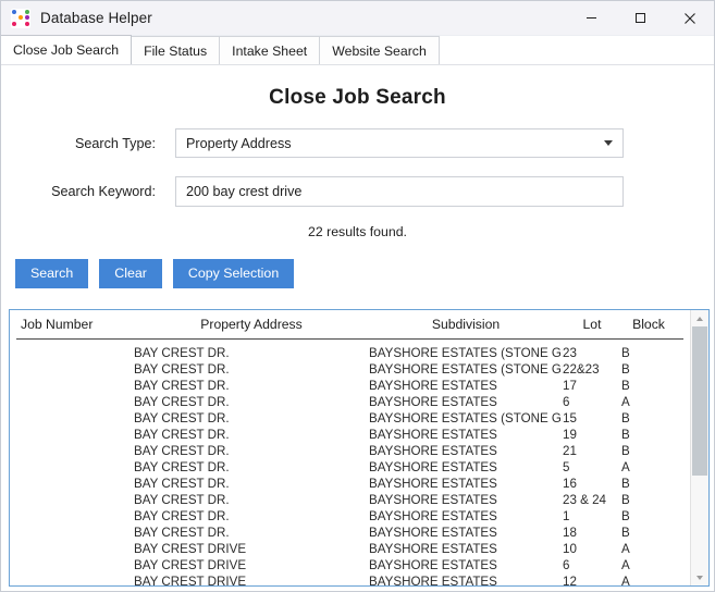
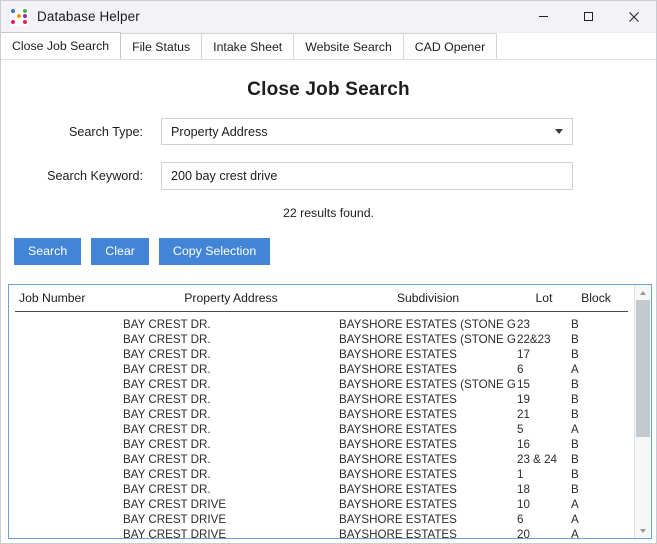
  Database Helper
  Close Job Search
  File Status
  Intake Sheet
  Website Search
+ CAD Opener
  Close Job Search
  Search Type:
  Property Address
  Search Keyword:
  200 bay crest drive
  22 results found.
  Search
  Clear
  Copy Selection
  Job Number
  Property Address
  Subdivision
  Lot
  Block
  BAY CREST DR.
  BAYSHORE ESTATES (STONE G
  23
  B
  BAY CREST DR.
  BAYSHORE ESTATES (STONE G
  22&23
  B
  BAY CREST DR.
  BAYSHORE ESTATES
  17
  B
  BAY CREST DR.
  BAYSHORE ESTATES
  6
  A
  BAY CREST DR.
  BAYSHORE ESTATES (STONE G
  15
  B
  BAY CREST DR.
  BAYSHORE ESTATES
  19
  B
  BAY CREST DR.
  BAYSHORE ESTATES
  21
  B
  BAY CREST DR.
  BAYSHORE ESTATES
  5
  A
  BAY CREST DR.
  BAYSHORE ESTATES
  16
  B
  BAY CREST DR.
  BAYSHORE ESTATES
  23 & 24
  B
  BAY CREST DR.
  BAYSHORE ESTATES
  1
  B
  BAY CREST DR.
  BAYSHORE ESTATES
  18
  B
  BAY CREST DRIVE
  BAYSHORE ESTATES
  10
  A
  BAY CREST DRIVE
  BAYSHORE ESTATES
  6
  A
  BAY CREST DRIVE
  BAYSHORE ESTATES
- 12
+ 20
  A
